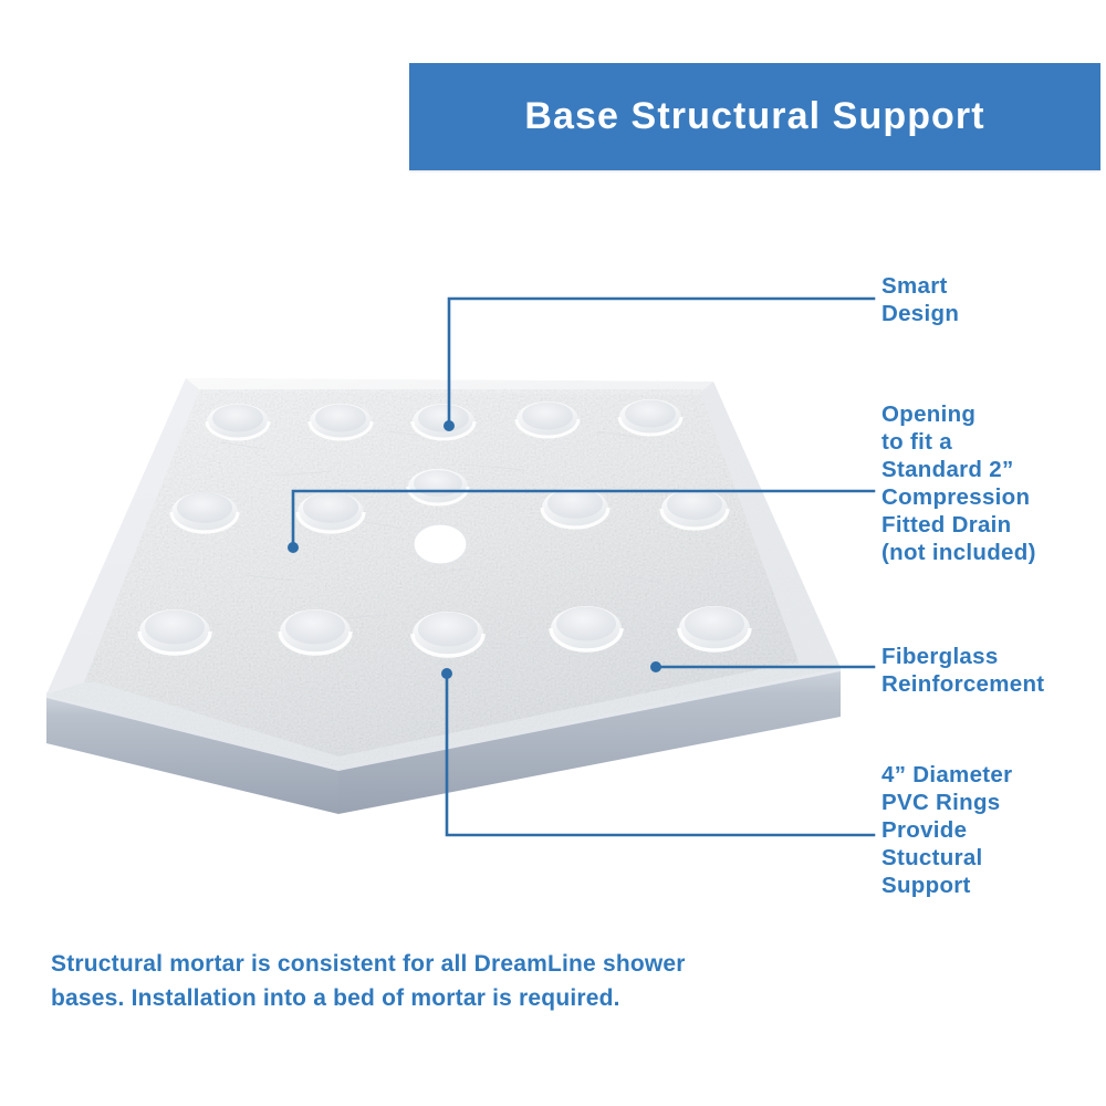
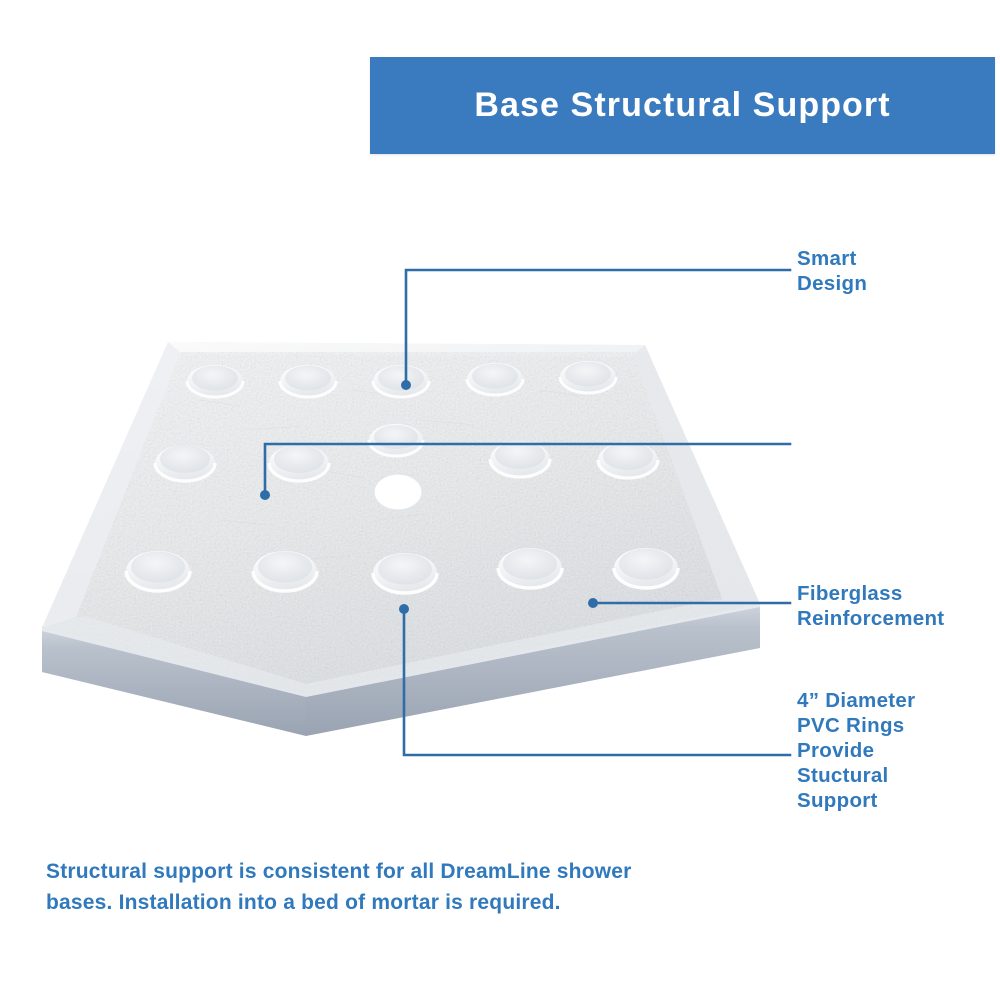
  Base Structural Support
  Smart
  Design
- Opening
- to fit a
- Standard 2”
- Compression
- Fitted Drain
- (not included)
  Fiberglass
  Reinforcement
  4” Diameter
  PVC Rings
  Provide
  Stuctural
  Support
- Structural mortar is consistent for all DreamLine shower bases. Installation into a bed of mortar is required.
+ Structural support is consistent for all DreamLine shower bases. Installation into a bed of mortar is required.
